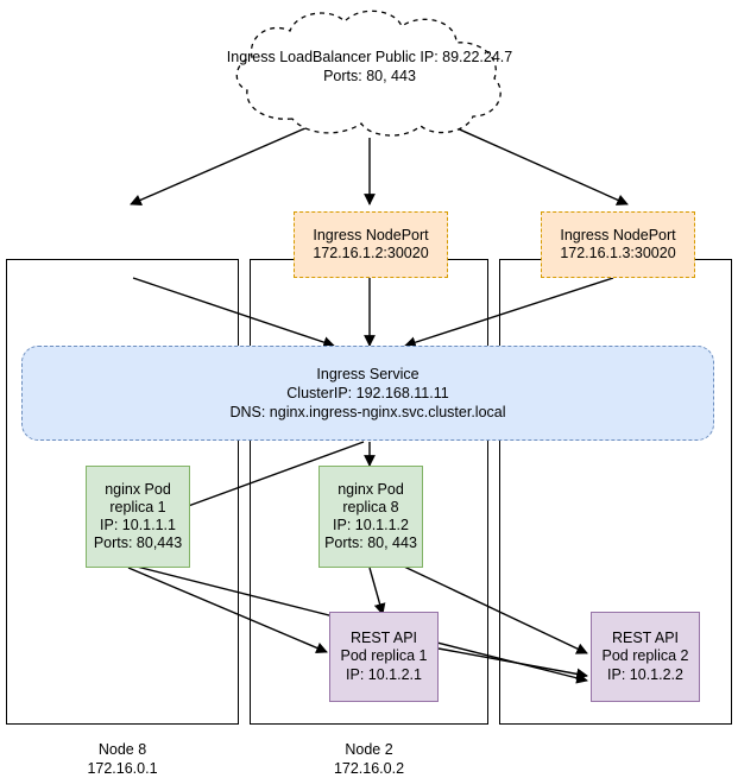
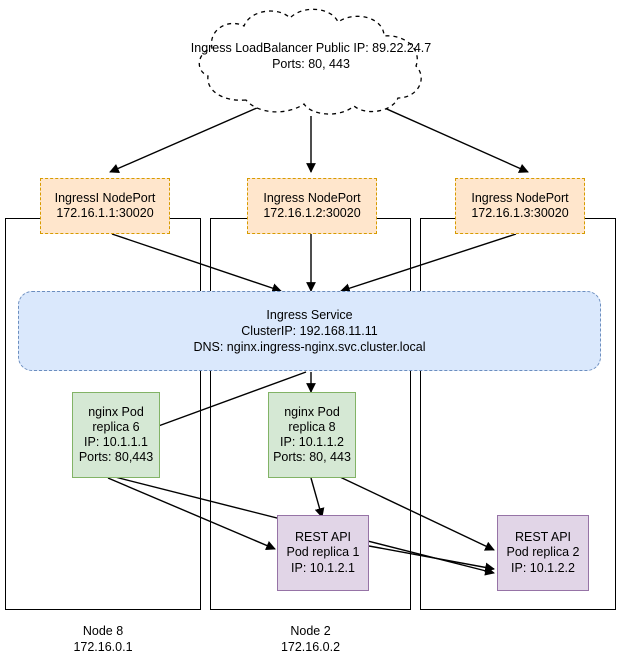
  Ingress LoadBalancer Public IP: 89.22.24.7 Ports: 80, 443
+ IngressI NodePort
+ 172.16.1.1:30020
  Ingress NodePort
  172.16.1.2:30020
  Ingress NodePort
  172.16.1.3:30020
  Ingress Service
  ClusterIP: 192.168.11.11
  DNS: nginx.ingress-nginx.svc.cluster.local
  nginx Pod
- replica 1
+ replica 6
  IP: 10.1.1.1
  Ports: 80,443
  nginx Pod
  replica 8
  IP: 10.1.1.2
  Ports: 80, 443
  REST API
  Pod replica 1
  IP: 10.1.2.1
  REST API
  Pod replica 2
  IP: 10.1.2.2
  Node 8
  172.16.0.1
  Node 2
  172.16.0.2
